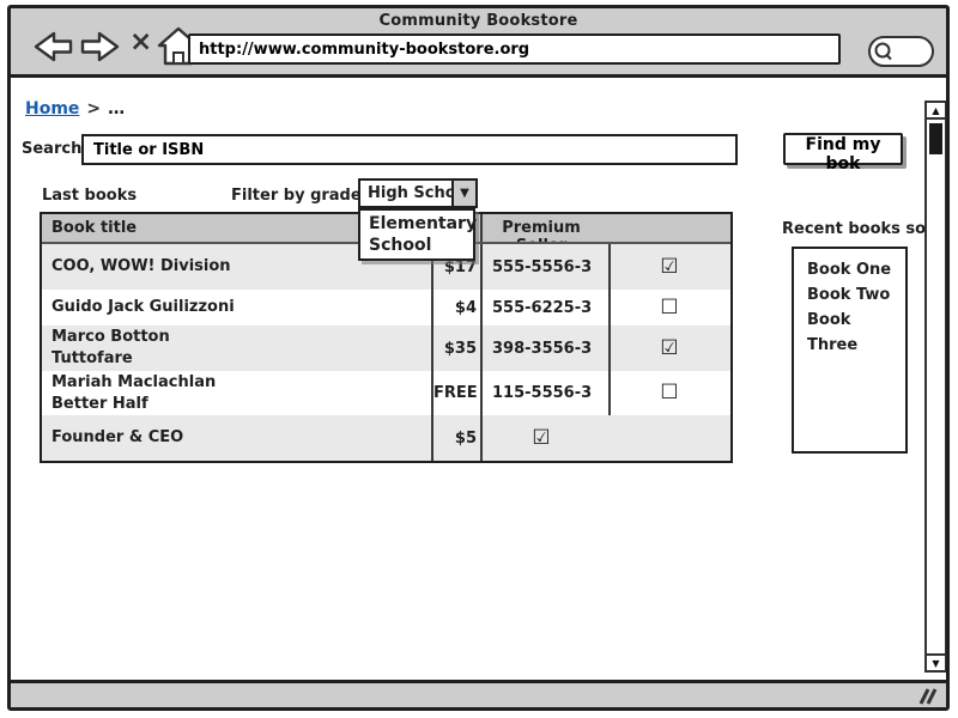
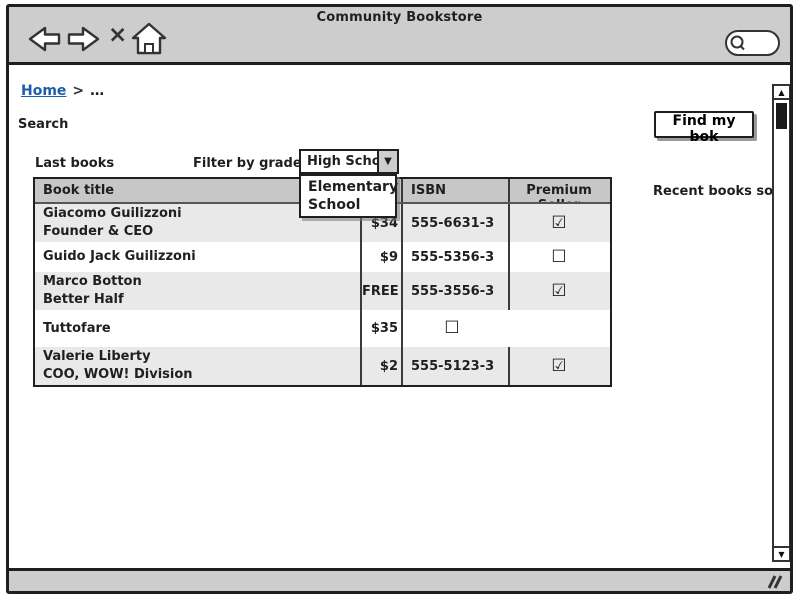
  Community Bookstore
  ×
- http://www.community-bookstore.org
  Home > …
  Search
- Title or ISBN
  Find my bok
  Last books
  Filter by grade
  High Sch
  ▼
  Elementary
  School
  Book title
+ ISBN
+ Giacomo Guilizzoni
- COO, WOW! Division
+ Founder & CEO
- $17
+ $34
- 555-5556-3
+ 555-6631-3
  ☑
  Guido Jack Guilizzoni
- $4
+ $9
- 555-6225-3
+ 555-5356-3
  ☐
  Marco Botton
- Tuttofare
+ Better Half
- $35
+ FREE
- 398-3556-3
+ 555-3556-3
  ☑
- Mariah Maclachlan
- Better Half
+ Tuttofare
- FREE
+ $35
- 115-5556-3
  ☐
+ Valerie Liberty
- Founder & CEO
+ COO, WOW! Division
- $5
+ $2
+ 555-5123-3
  ☑
  Recent books so
- Book One
- Book Two
- Book Three
  ▲
  ▼
